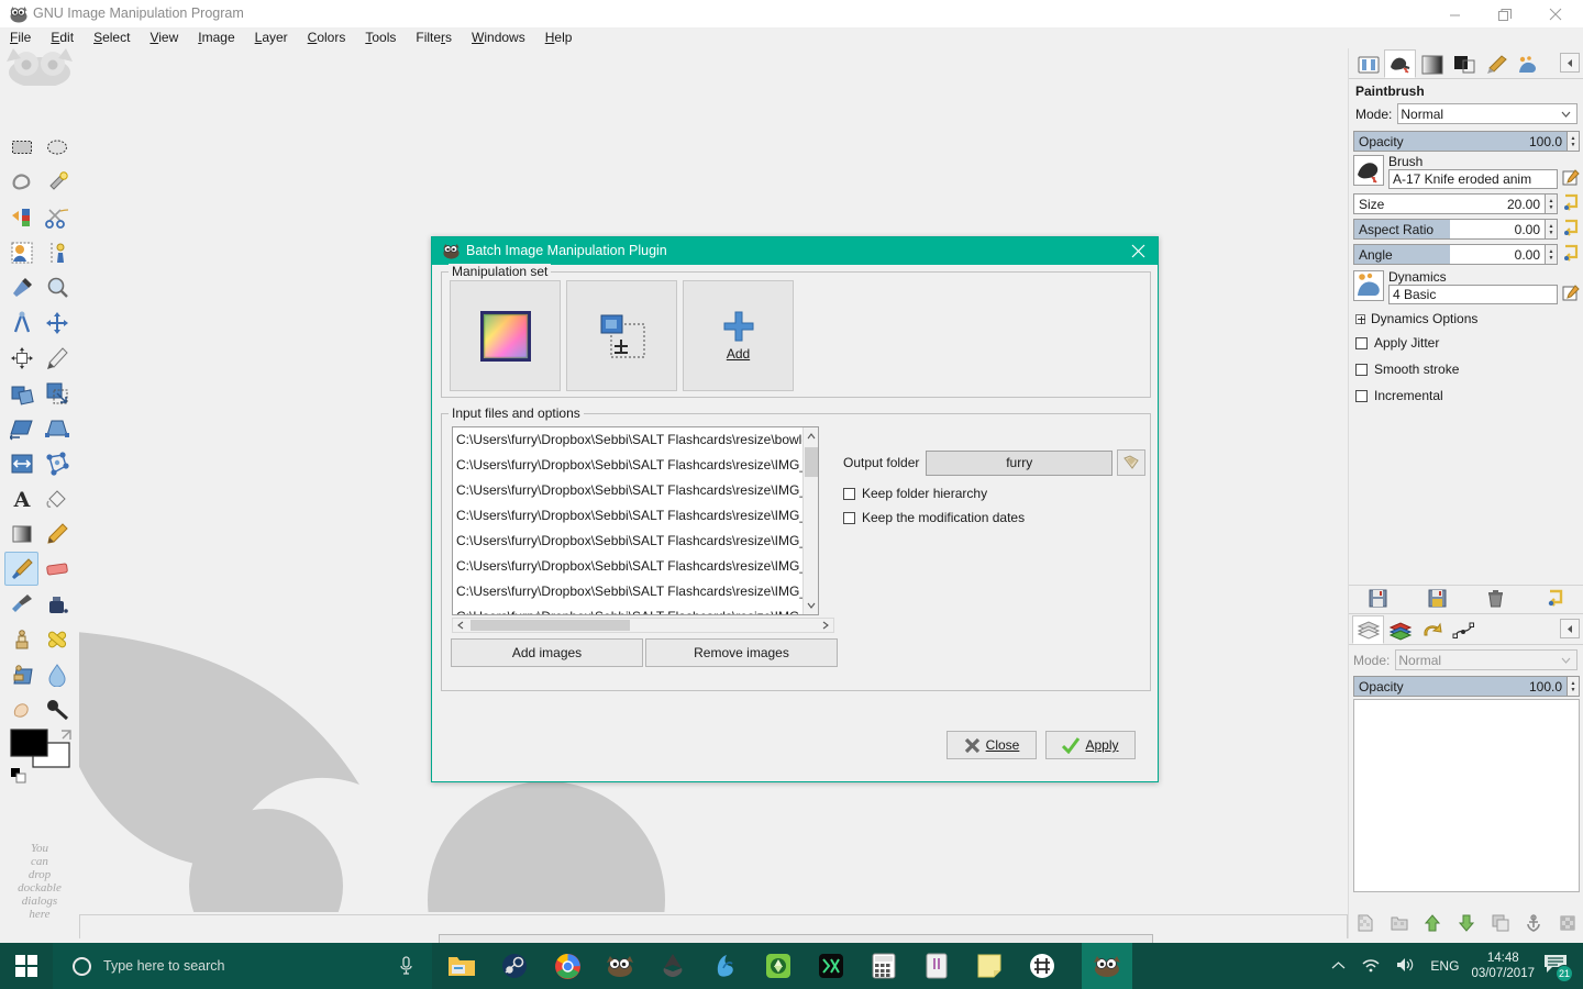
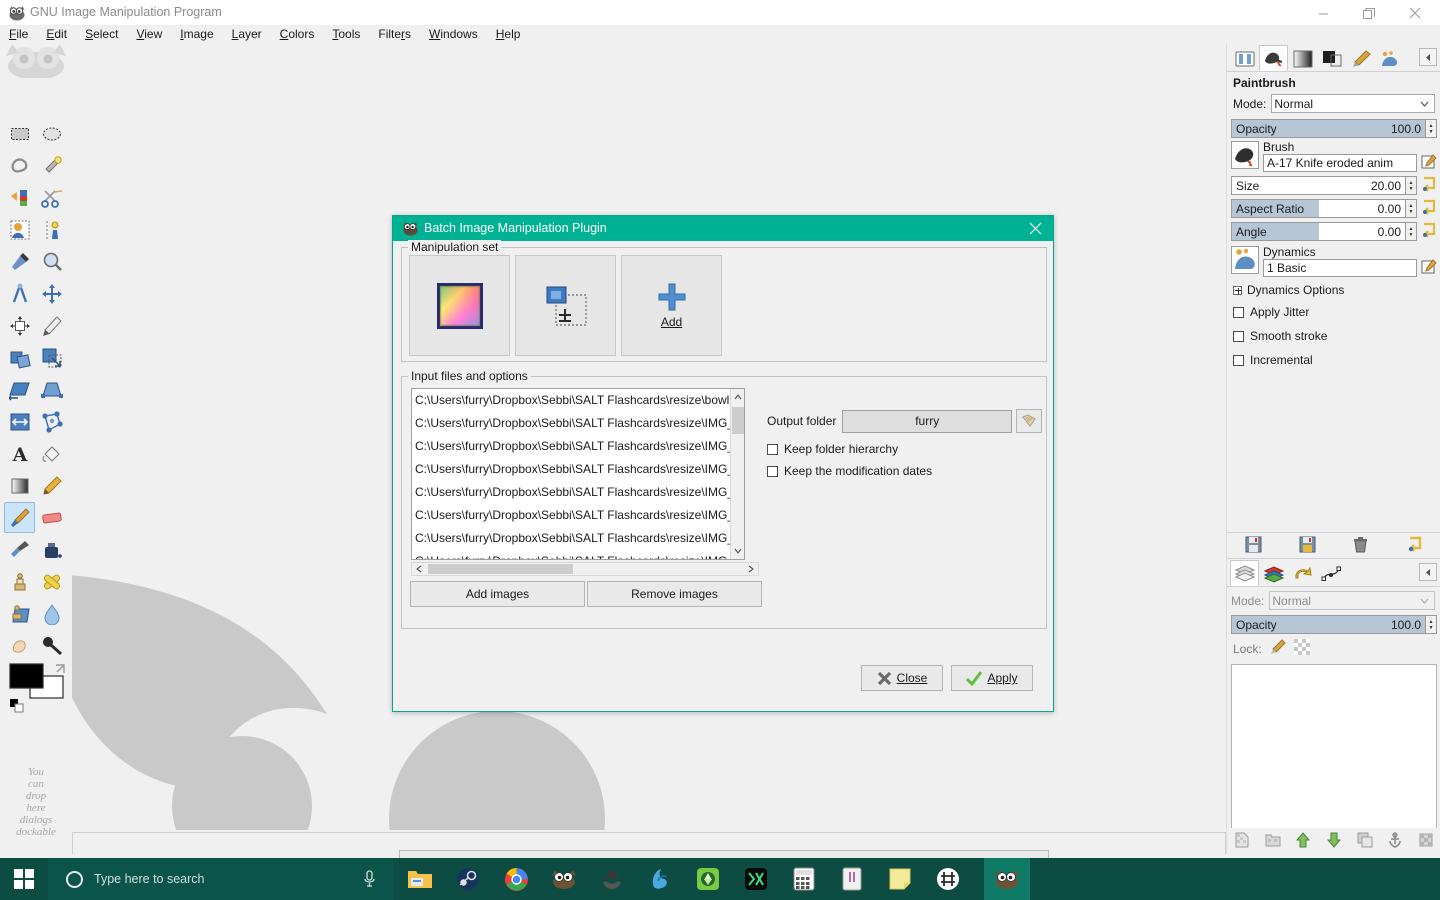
  GNU Image Manipulation Program
  File
  Edit
  Select
  View
  Image
  Layer
  Colors
  Tools
  Filters
  Windows
  Help
  A
  You
  can
  drop
- dockable
+ here
  dialogs
- here
+ dockable
  Paintbrush
  Mode:
  Normal
  Opacity
  100.0
  Brush
  A-17 Knife eroded anim
  Size
  20.00
  Aspect Ratio
  0.00
  Angle
  0.00
  Dynamics
- 4 Basic
+ 1 Basic
  Dynamics Options
  Apply Jitter
  Smooth stroke
  Incremental
  Mode:
  Normal
  Opacity
  100.0
+ Lock:
  Batch Image Manipulation Plugin
  Manipulation set
  Add
  Input files and options
  C:\Users\furry\Dropbox\Sebbi\SALT Flashcards\resize\bowl
  C:\Users\furry\Dropbox\Sebbi\SALT Flashcards\resize\IMG
  C:\Users\furry\Dropbox\Sebbi\SALT Flashcards\resize\IMG
  C:\Users\furry\Dropbox\Sebbi\SALT Flashcards\resize\IMG
  C:\Users\furry\Dropbox\Sebbi\SALT Flashcards\resize\IMG
  C:\Users\furry\Dropbox\Sebbi\SALT Flashcards\resize\IMG
  C:\Users\furry\Dropbox\Sebbi\SALT Flashcards\resize\IMG
  Output folder
  furry
  Keep folder hierarchy
  Keep the modification dates
  Add images
  Remove images
  Close
  Apply
  Type here to search
- ENG
- 14:48
- 03/07/2017
- 21
